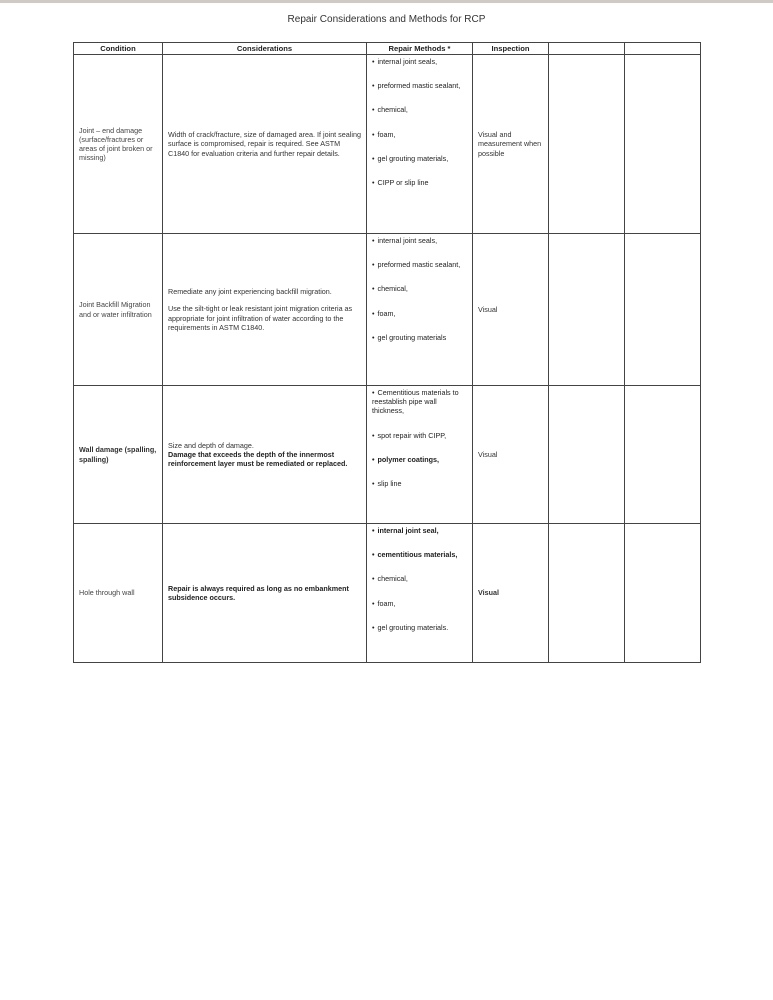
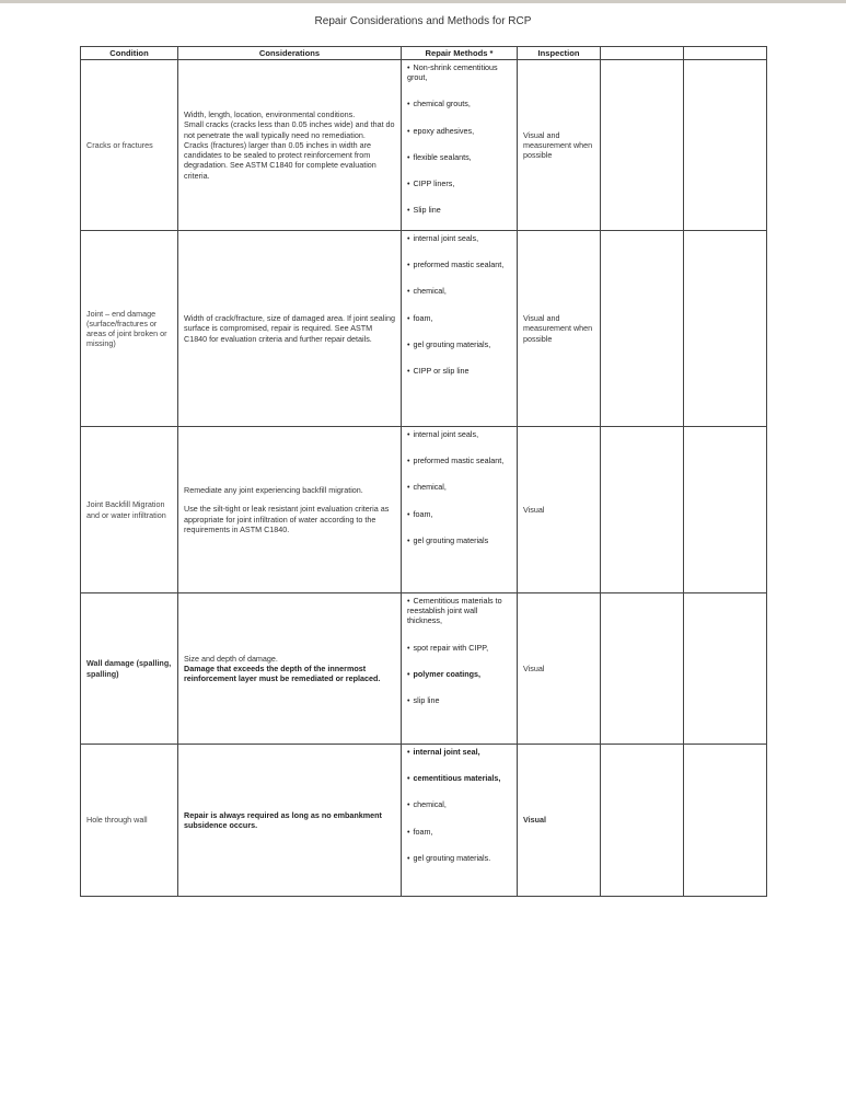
  Repair Considerations and Methods for RCP
  Condition	Considerations	Repair Methods *	Inspection
+ Cracks or fractures	Width, length, location, environmental conditions. Small cracks (cracks less than 0.05 inches wide) and that do not penetrate the wall typically need no remediation. Cracks (fractures) larger than 0.05 inches in width are candidates to be sealed to protect reinforcement from degradation. See ASTM C1840 for complete evaluation criteria.	Non-shrink cementitious grout, chemical grouts, epoxy adhesives, flexible sealants, CIPP liners, Slip line	Visual and measurement when possible
  Joint – end damage (surface/fractures or areas of joint broken or missing)	Width of crack/fracture, size of damaged area. If joint sealing surface is compromised, repair is required. See ASTM C1840 for evaluation criteria and further repair details.	internal joint seals, preformed mastic sealant, chemical, foam, gel grouting materials, CIPP or slip line	Visual and measurement when possible
- Joint Backfill Migration and or water infiltration	Remediate any joint experiencing backfill migration. Use the silt-tight or leak resistant joint migration criteria as appropriate for joint infiltration of water according to the requirements in ASTM C1840.	internal joint seals, preformed mastic sealant, chemical, foam, gel grouting materials	Visual
+ Joint Backfill Migration and or water infiltration	Remediate any joint experiencing backfill migration. Use the silt-tight or leak resistant joint evaluation criteria as appropriate for joint infiltration of water according to the requirements in ASTM C1840.	internal joint seals, preformed mastic sealant, chemical, foam, gel grouting materials	Visual
- Wall damage (spalling, spalling)	Size and depth of damage. Damage that exceeds the depth of the innermost reinforcement layer must be remediated or replaced.	Cementitious materials to reestablish pipe wall thickness, spot repair with CIPP, polymer coatings, slip line	Visual
+ Wall damage (spalling, spalling)	Size and depth of damage. Damage that exceeds the depth of the innermost reinforcement layer must be remediated or replaced.	Cementitious materials to reestablish joint wall thickness, spot repair with CIPP, polymer coatings, slip line	Visual
  Hole through wall	Repair is always required as long as no embankment subsidence occurs.	internal joint seal, cementitious materials, chemical, foam, gel grouting materials.	Visual
